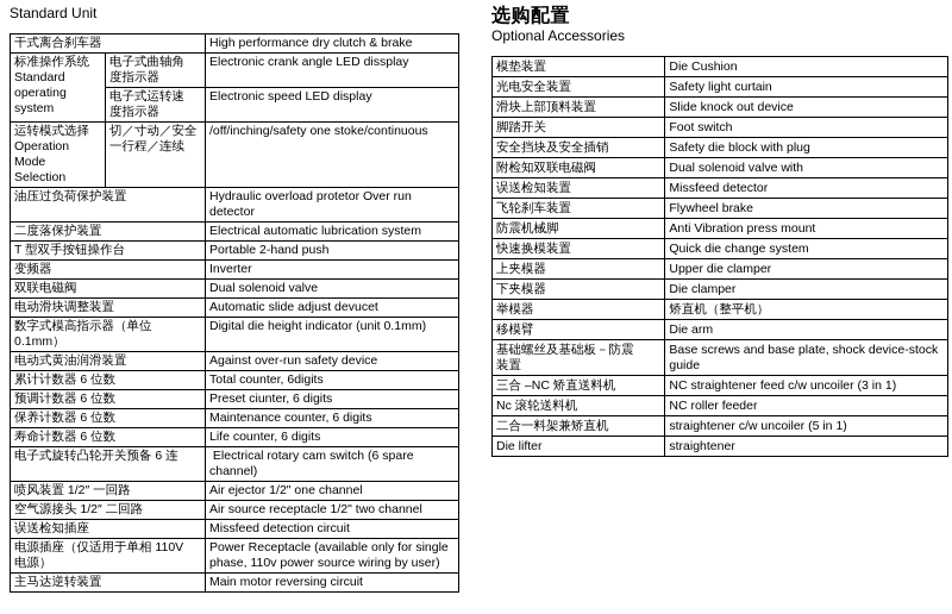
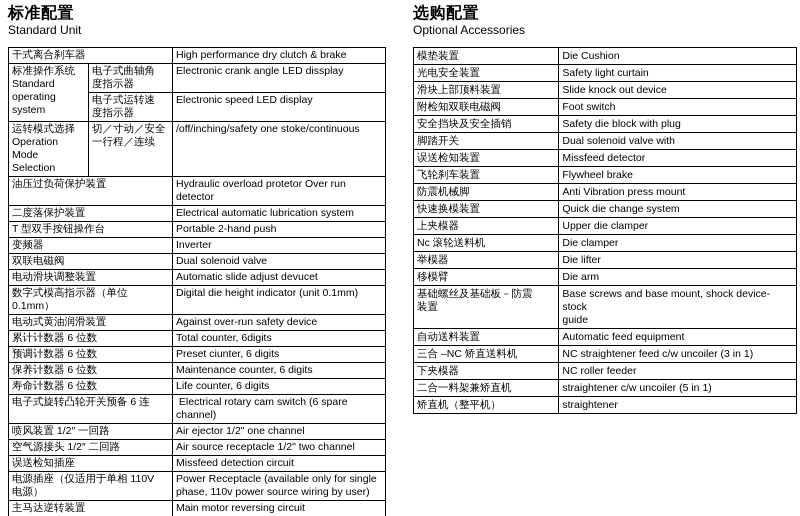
+ 标准配置
  Standard Unit
  干式离合刹车器	High performance dry clutch & brake
  标准操作系统 Standard operating system	电子式曲轴角 度指示器	Electronic crank angle LED dissplay
  电子式运转速 度指示器	Electronic speed LED display
  运转模式选择 Operation Mode Selection	切／寸动／安全 一行程／连续	/off/inching/safety one stoke/continuous
  油压过负荷保护装置	Hydraulic overload protetor Over run detector
  二度落保护装置	Electrical automatic lubrication system
  T 型双手按钮操作台	Portable 2-hand push
  变频器	Inverter
  双联电磁阀	Dual solenoid valve
  电动滑块调整装置	Automatic slide adjust devucet
  数字式模高指示器（单位 0.1mm）	Digital die height indicator (unit 0.1mm)
  电动式黄油润滑装置	Against over-run safety device
  累计计数器 6 位数	Total counter, 6digits
  预调计数器 6 位数	Preset ciunter, 6 digits
  保养计数器 6 位数	Maintenance counter, 6 digits
  寿命计数器 6 位数	Life counter, 6 digits
  电子式旋转凸轮开关预备 6 连	Electrical rotary cam switch (6 spare channel)
  喷风装置 1/2″ 一回路	Air ejector 1/2" one channel
  空气源接头 1/2″ 二回路	Air source receptacle 1/2" two channel
  误送检知插座	Missfeed detection circuit
  电源插座（仅适用于单相 110V 电源）	Power Receptacle (available only for single phase, 110v power source wiring by user)
  主马达逆转装置	Main motor reversing circuit
  选购配置
  Optional Accessories
  模垫装置	Die Cushion
  光电安全装置	Safety light curtain
  滑块上部顶料装置	Slide knock out device
- 脚踏开关	Foot switch
+ 附检知双联电磁阀	Foot switch
  安全挡块及安全插销	Safety die block with plug
- 附检知双联电磁阀	Dual solenoid valve with
+ 脚踏开关	Dual solenoid valve with
  误送检知装置	Missfeed detector
  飞轮刹车装置	Flywheel brake
  防震机械脚	Anti Vibration press mount
  快速换模装置	Quick die change system
  上夹模器	Upper die clamper
- 下夹模器	Die clamper
+ Nc 滚轮送料机	Die clamper
- 举模器	矫直机（整平机）
+ 举模器	Die lifter
  移模臂	Die arm
- 基础螺丝及基础板－防震 装置	Base screws and base plate, shock device-stock guide
+ 基础螺丝及基础板－防震 装置	Base screws and base mount, shock device-stock guide
+ 自动送料装置	Automatic feed equipment
  三合 –NC 矫直送料机	NC straightener feed c/w uncoiler (3 in 1)
- Nc 滚轮送料机	NC roller feeder
+ 下夹模器	NC roller feeder
  二合一料架兼矫直机	straightener c/w uncoiler (5 in 1)
- Die lifter	straightener
+ 矫直机（整平机）	straightener
